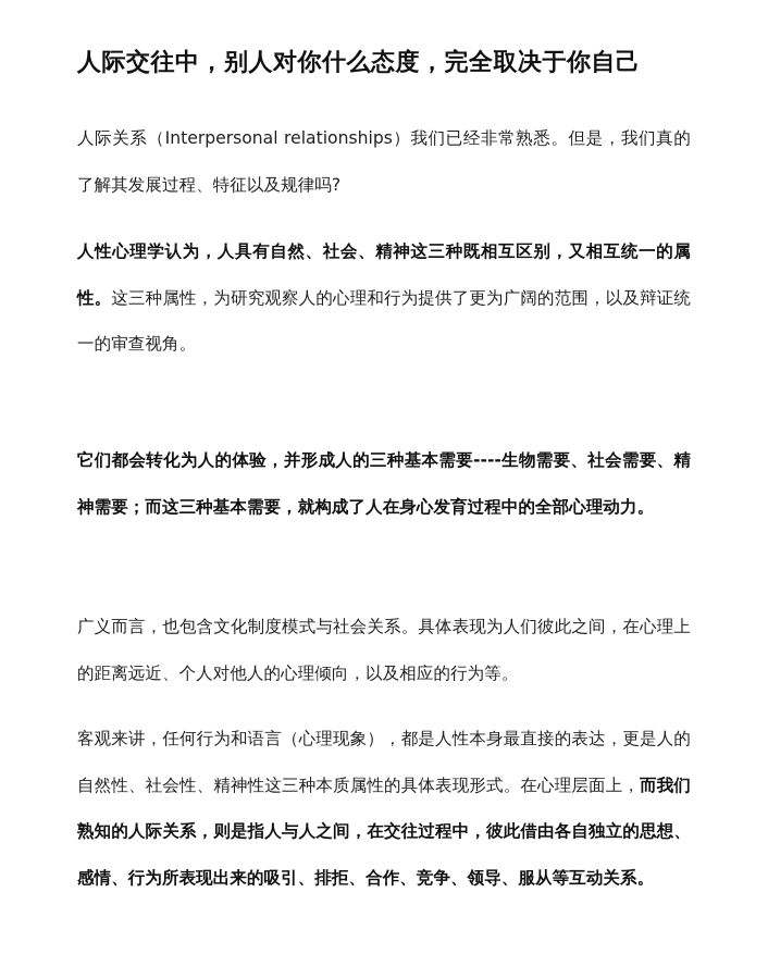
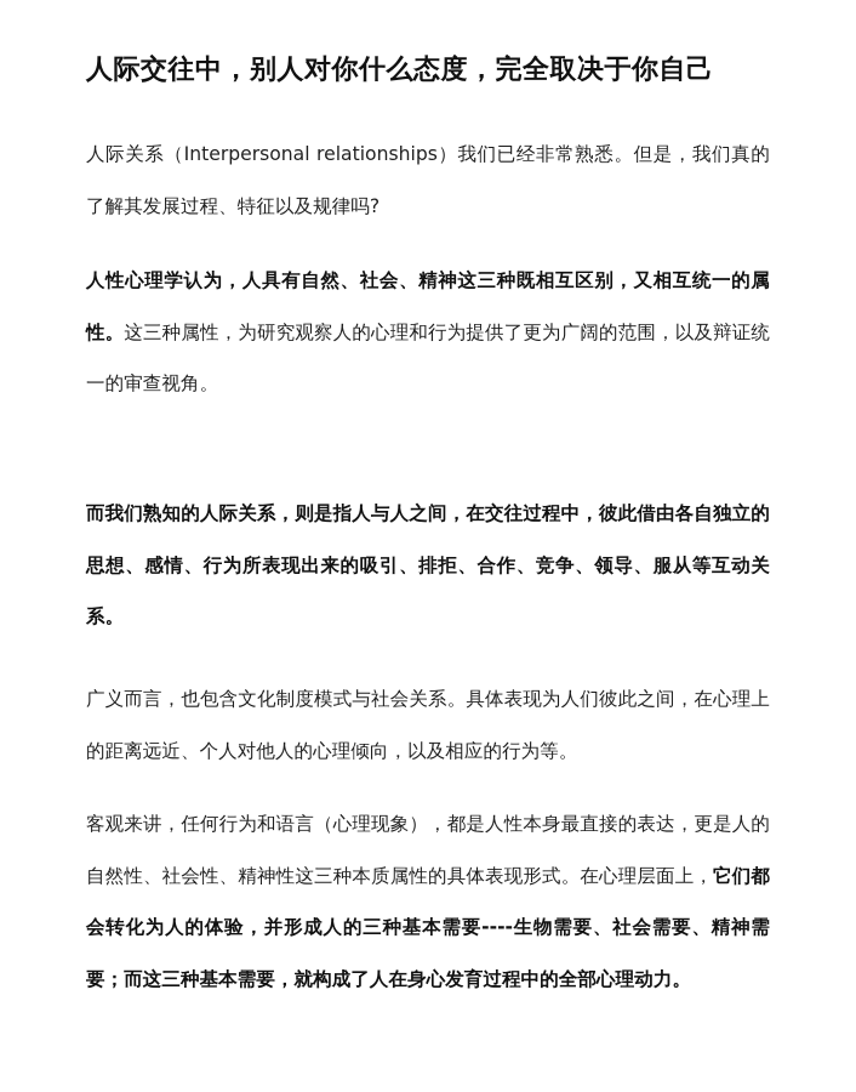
  人际交往中，别人对你什么态度，完全取决于你自己
  人际关系（Interpersonal relationships）我们已经非常熟悉。但是，我们真的了解其发展过程、特征以及规律吗?
  人性心理学认为，人具有自然、社会、精神这三种既相互区别，又相互统一的属性。这三种属性，为研究观察人的心理和行为提供了更为广阔的范围，以及辩证统一的审查视角。
- 它们都会转化为人的体验，并形成人的三种基本需要----生物需要、社会需要、精神需要；而这三种基本需要，就构成了人在身心发育过程中的全部心理动力。
+ 而我们熟知的人际关系，则是指人与人之间，在交往过程中，彼此借由各自独立的思想、感情、行为所表现出来的吸引、排拒、合作、竞争、领导、服从等互动关系。
  广义而言，也包含文化制度模式与社会关系。具体表现为人们彼此之间，在心理上的距离远近、个人对他人的心理倾向，以及相应的行为等。
- 客观来讲，任何行为和语言（心理现象），都是人性本身最直接的表达，更是人的自然性、社会性、精神性这三种本质属性的具体表现形式。在心理层面上，而我们熟知的人际关系，则是指人与人之间，在交往过程中，彼此借由各自独立的思想、感情、行为所表现出来的吸引、排拒、合作、竞争、领导、服从等互动关系。
+ 客观来讲，任何行为和语言（心理现象），都是人性本身最直接的表达，更是人的自然性、社会性、精神性这三种本质属性的具体表现形式。在心理层面上，它们都会转化为人的体验，并形成人的三种基本需要----生物需要、社会需要、精神需要；而这三种基本需要，就构成了人在身心发育过程中的全部心理动力。
